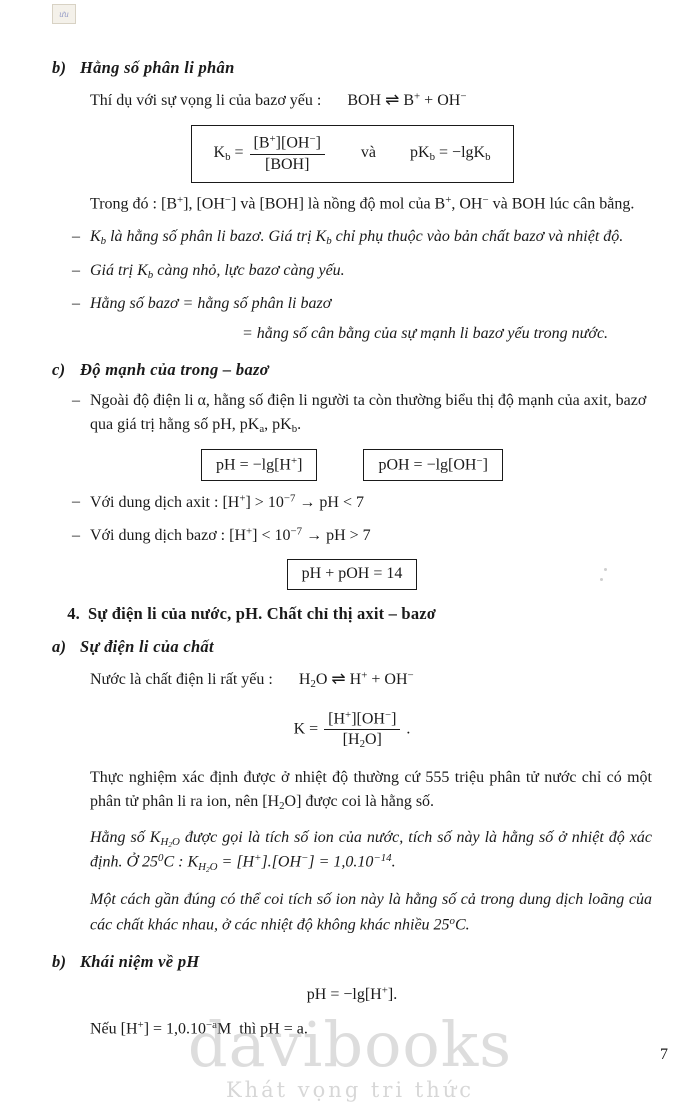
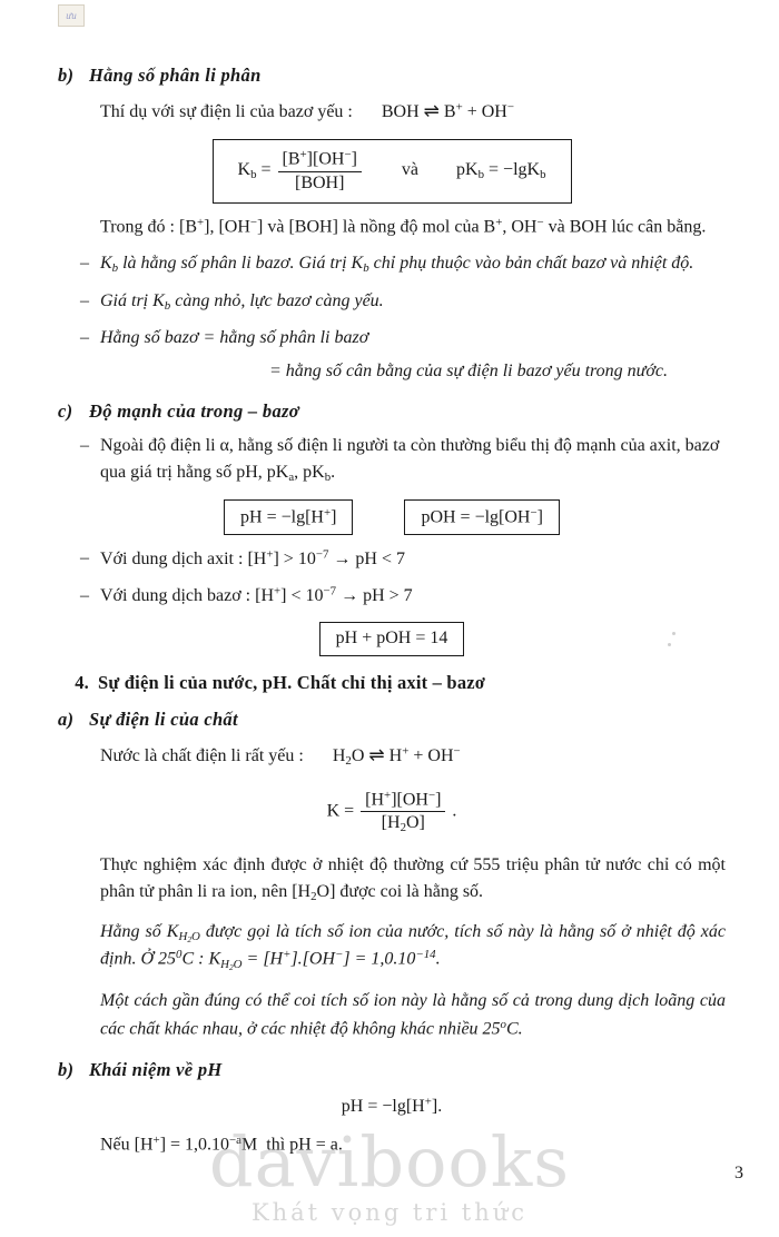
  ưu
  b) Hằng số phân li phân
- Thí dụ với sự vọng li của bazơ yếu : BOH ⇌ B+ + OH−
+ Thí dụ với sự điện li của bazơ yếu : BOH ⇌ B+ + OH−
  Kb =
  [B+][OH−]
  [BOH]
  và pKb = −lgKb
  Trong đó : [B+], [OH−] và [BOH] là nồng độ mol của B+, OH− và BOH lúc cân bằng.
  –
  Kb là hằng số phân li bazơ. Giá trị Kb chỉ phụ thuộc vào bản chất bazơ và nhiệt độ.
  –
  Giá trị Kb càng nhỏ, lực bazơ càng yếu.
  –
  Hằng số bazơ = hằng số phân li bazơ
- = hằng số cân bằng của sự mạnh li bazơ yếu trong nước.
+ = hằng số cân bằng của sự điện li bazơ yếu trong nước.
  c) Độ mạnh của trong – bazơ
  –
  Ngoài độ điện li α, hằng số điện li người ta còn thường biểu thị độ mạnh của axit, bazơ qua giá trị hằng số pH, pKa, pKb.
  pH = −lg[H+] pOH = −lg[OH−]
  –
  Với dung dịch axit : [H+] > 10−7 → pH < 7
  –
  Với dung dịch bazơ : [H+] < 10−7 → pH > 7
  pH + pOH = 14
  4. Sự điện li của nước, pH. Chất chỉ thị axit – bazơ
  a) Sự điện li của chất
  Nước là chất điện li rất yếu : H2O ⇌ H+ + OH−
  K =
  [H+][OH−]
  [H2O]
  .
  Thực nghiệm xác định được ở nhiệt độ thường cứ 555 triệu phân tử nước chỉ có một phân tử phân li ra ion, nên [H2O] được coi là hằng số.
  Hằng số KH2O được gọi là tích số ion của nước, tích số này là hằng số ở nhiệt độ xác định. Ở 250C : KH2O = [H+].[OH−] = 1,0.10−14.
  Một cách gần đúng có thể coi tích số ion này là hằng số cả trong dung dịch loãng của các chất khác nhau, ở các nhiệt độ không khác nhiều 25oC.
  b) Khái niệm về pH
  pH = −lg[H+].
  Nếu [H+] = 1,0.10−aM thì pH = a.
- 7
+ 3
  davibooks
  Khát vọng tri thức
